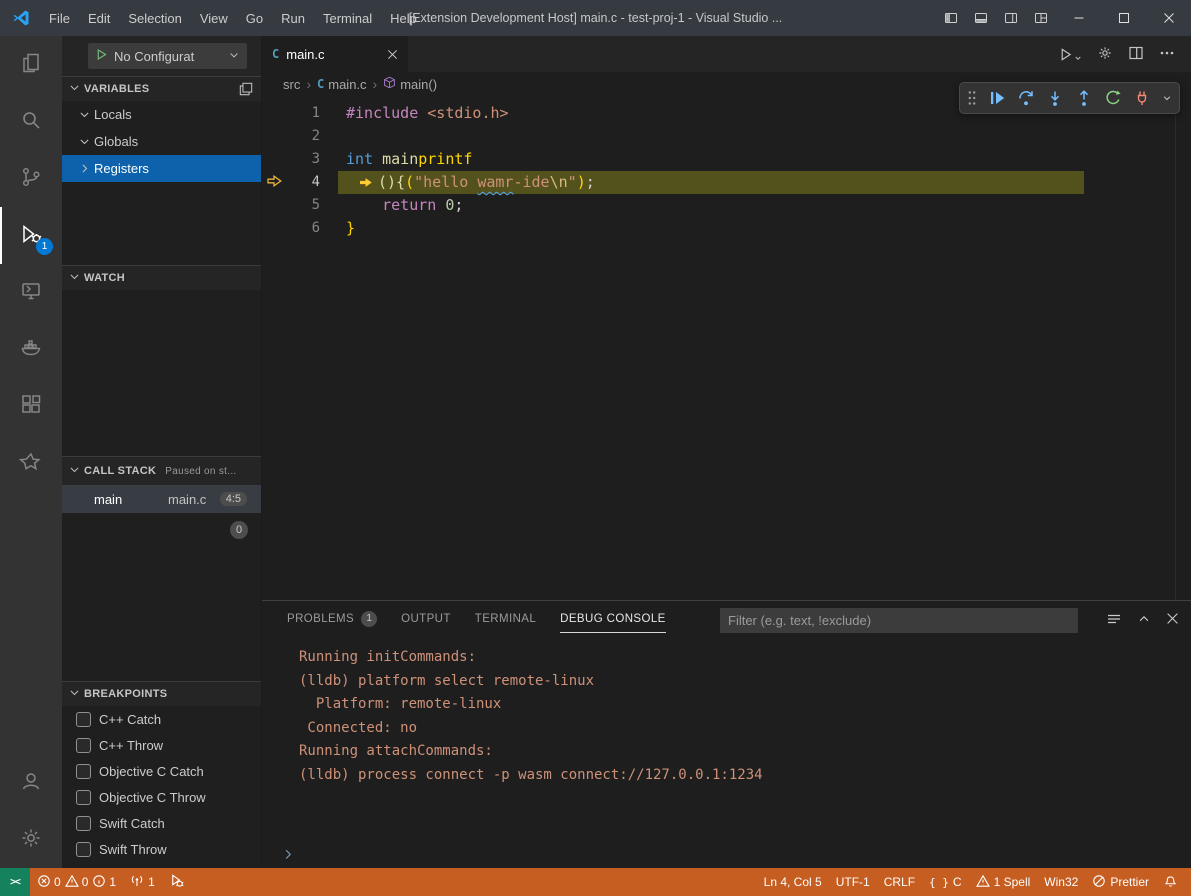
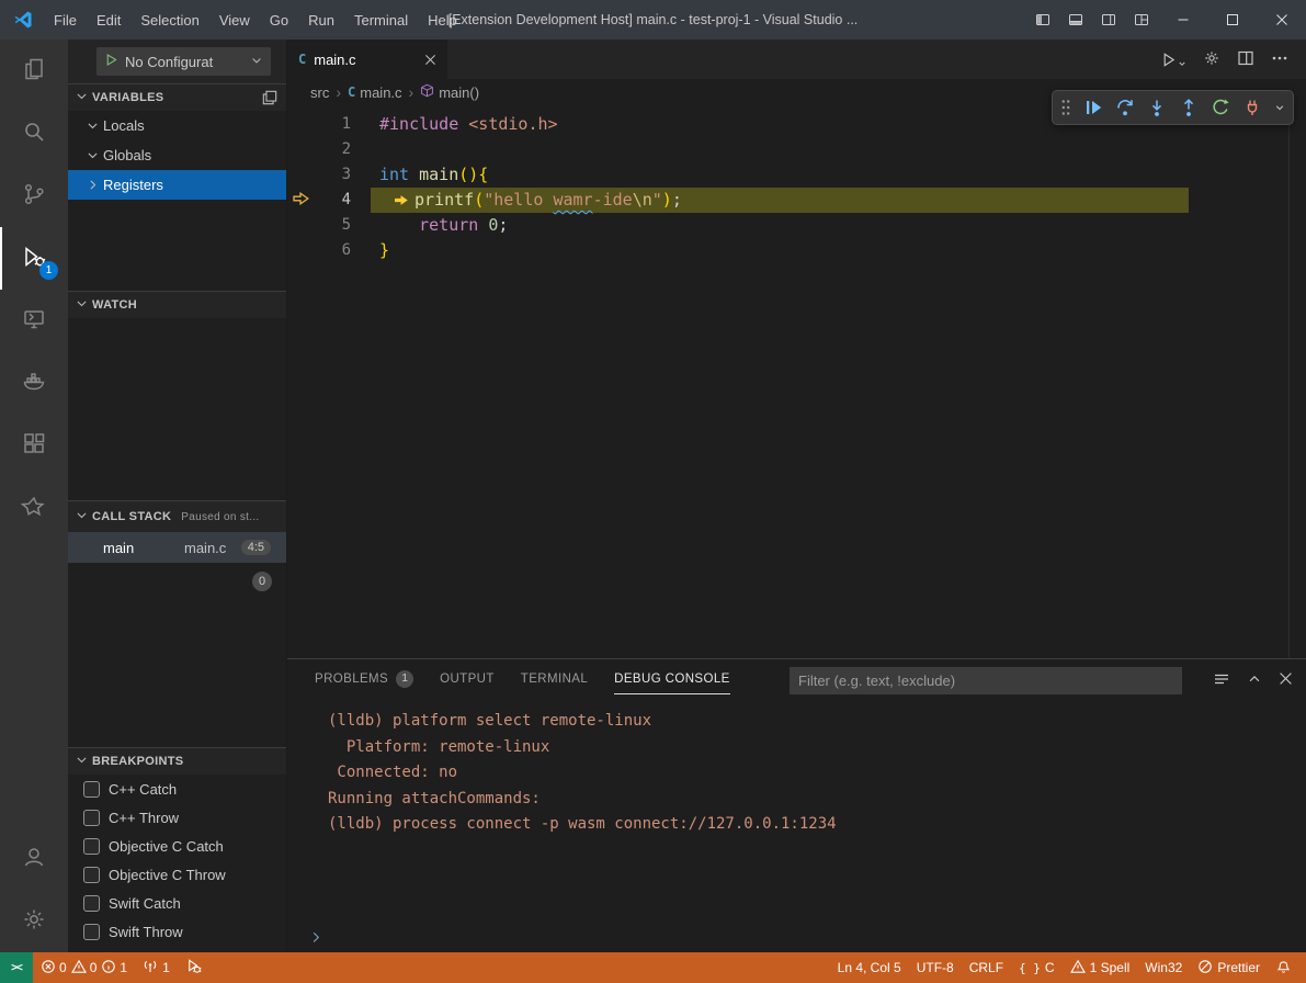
  File
  Edit
  Selection
  View
  Go
  Run
  Terminal
  Help
  [Extension Development Host] main.c - test-proj-1 - Visual Studio ...
  1
  No Configurat
  VARIABLES
  Locals
  Globals
  Registers
  WATCH
  CALL STACK
  Paused on st...
  main
  main.c
  4:5
  0
  BREAKPOINTS
  C++ Catch
  C++ Throw
  Objective C Catch
  Objective C Throw
  Swift Catch
  Swift Throw
  C
  main.c
  src
  ›
  C
  main.c
  ›
  main()
  1
  #include <stdio.h>
  2
  3
- int mainprintf
+ int main(){
  4
- (){("hello wamr-ide\n");
+ printf("hello wamr-ide\n");
  5
  return 0;
  6
  }
  PROBLEMS
  1
  OUTPUT
  TERMINAL
  DEBUG CONSOLE
  Filter (e.g. text, !exclude)
- Running initCommands:
  (lldb) platform select remote-linux
  Platform: remote-linux
  Connected: no
  Running attachCommands:
  (lldb) process connect -p wasm connect://127.0.0.1:1234
  ><
  0
  0
  1
  1
  Ln 4, Col 5
- UTF-1
+ UTF-8
  CRLF
  { }
  C
  1 Spell
  Win32
  Prettier
